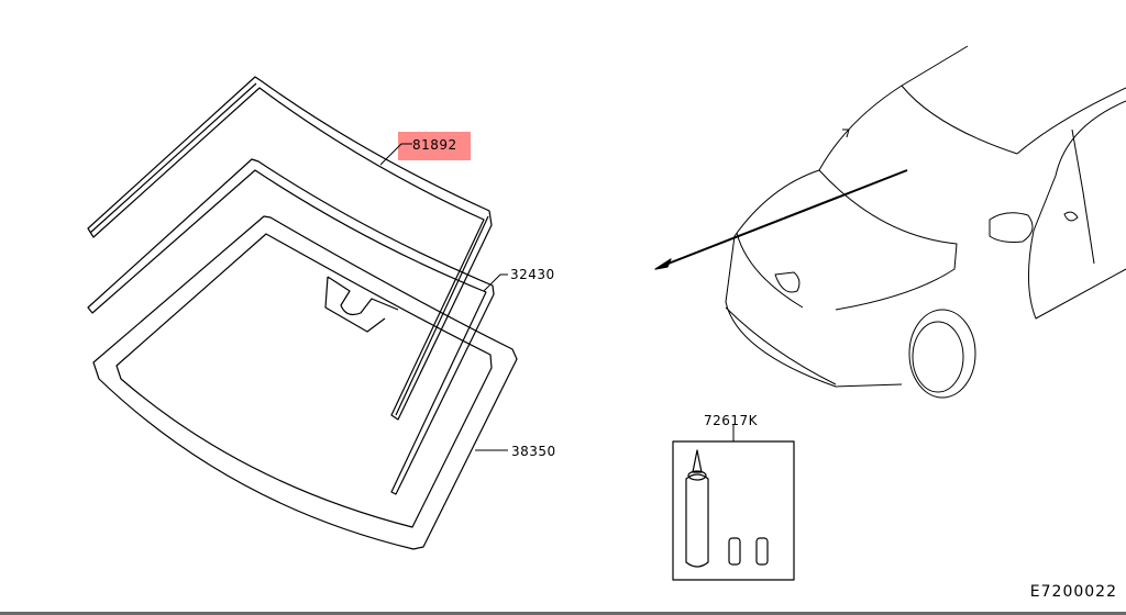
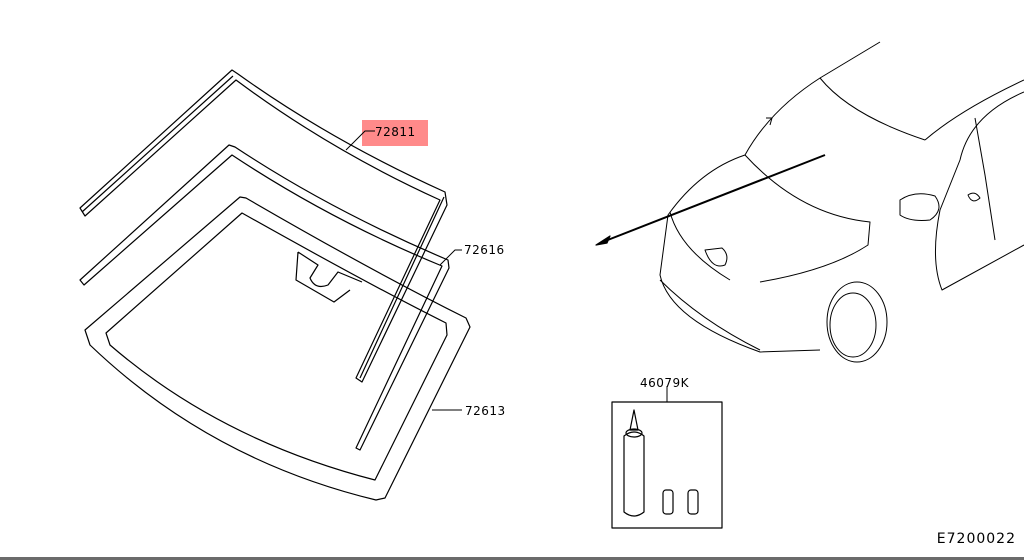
- 81892
+ 72811
- 32430
+ 72616
- 38350
+ 72613
- 72617K
+ 46079K
  E7200022
